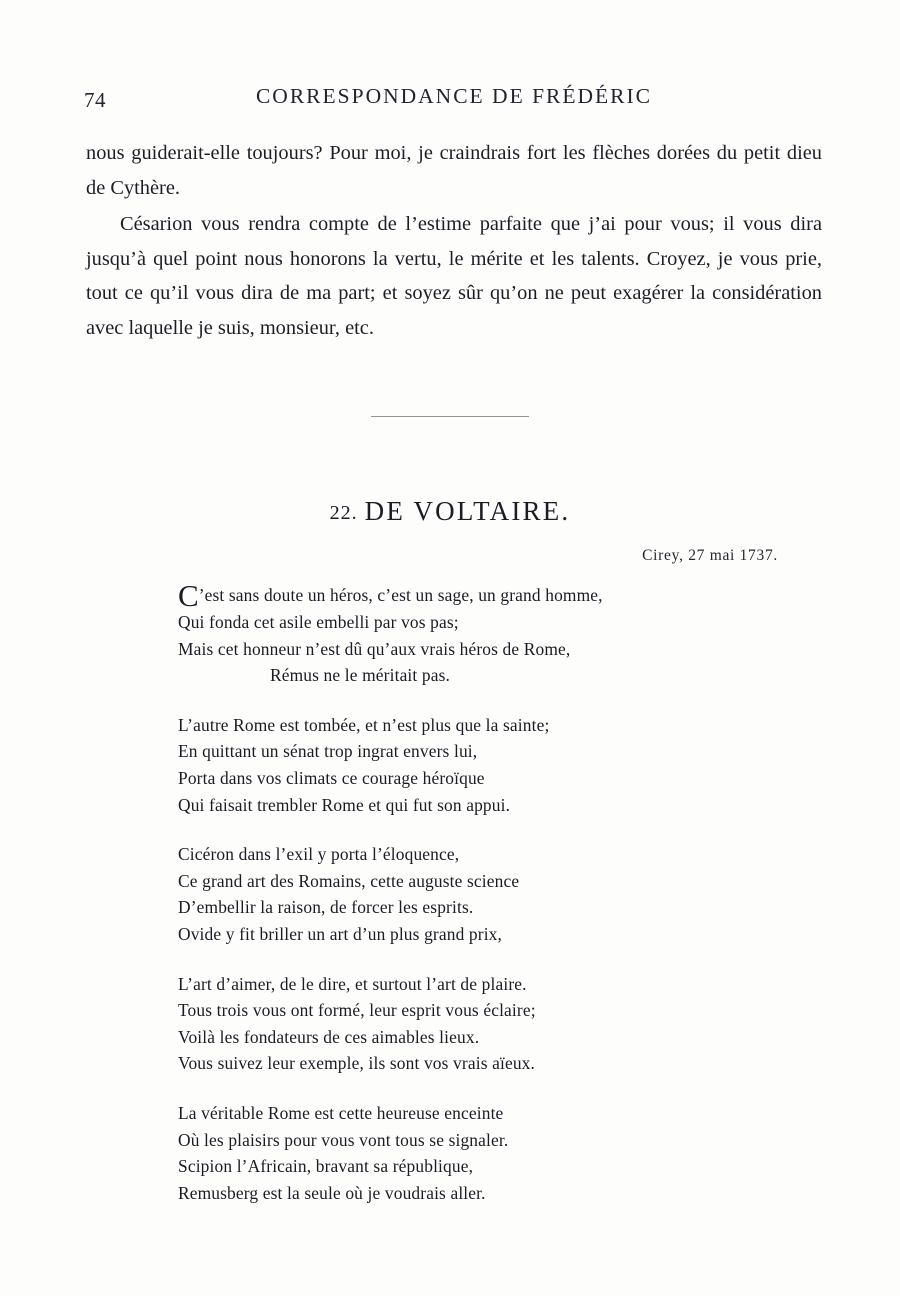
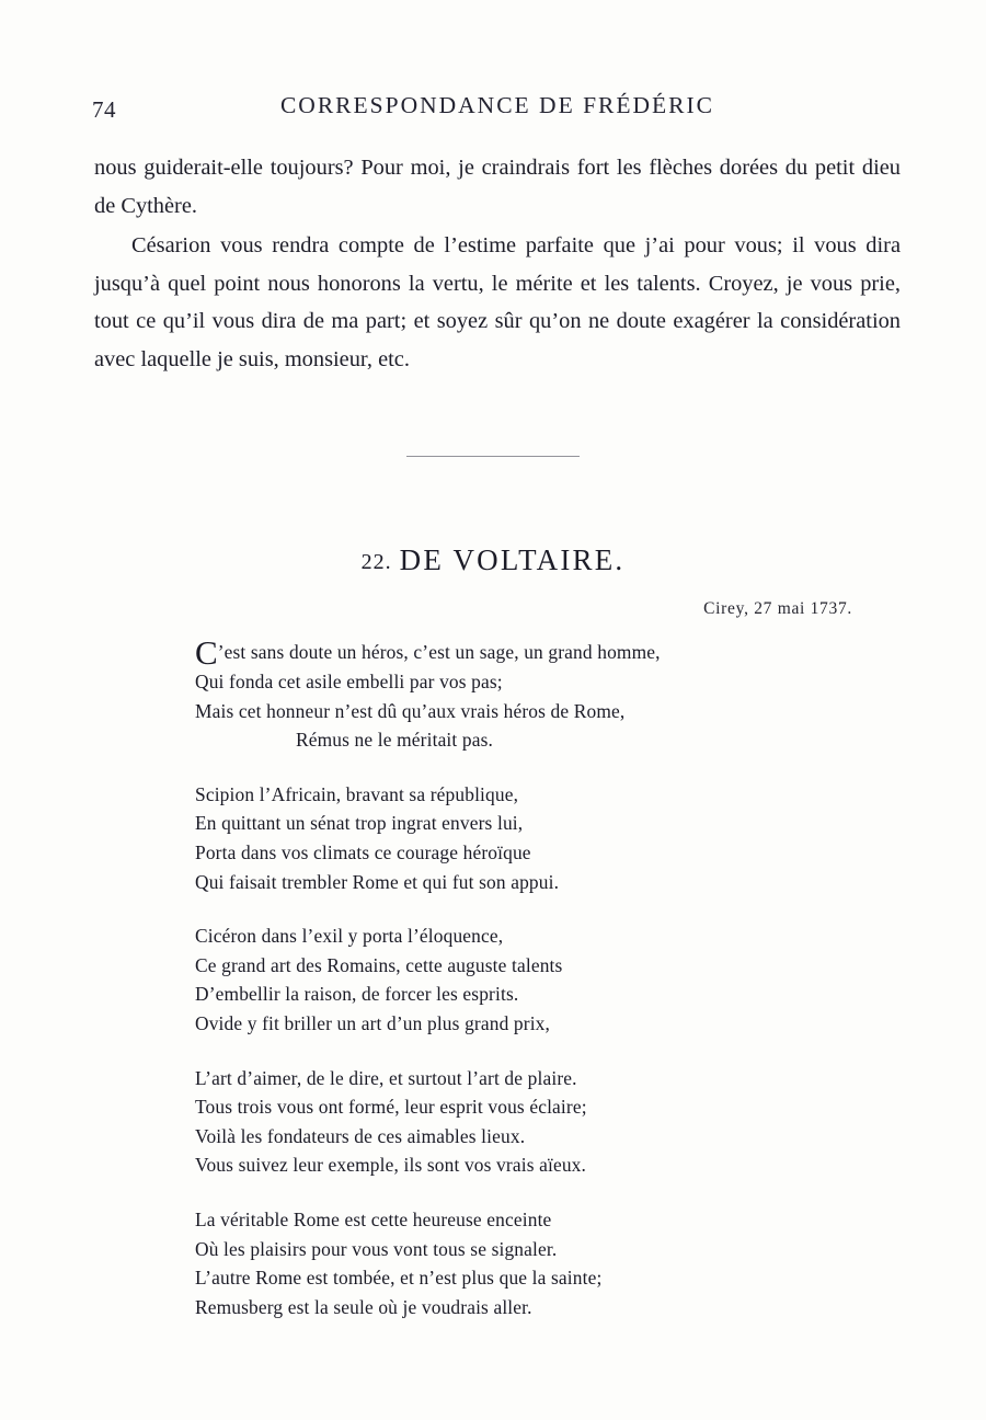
  74
  CORRESPONDANCE DE FRÉDÉRIC
  nous guiderait-elle toujours? Pour moi, je craindrais fort les flèches dorées du petit dieu de Cythère.
- Césarion vous rendra compte de l’estime parfaite que j’ai pour vous; il vous dira jusqu’à quel point nous honorons la vertu, le mérite et les talents. Croyez, je vous prie, tout ce qu’il vous dira de ma part; et soyez sûr qu’on ne peut exagérer la considération avec laquelle je suis, monsieur, etc.
+ Césarion vous rendra compte de l’estime parfaite que j’ai pour vous; il vous dira jusqu’à quel point nous honorons la vertu, le mérite et les talents. Croyez, je vous prie, tout ce qu’il vous dira de ma part; et soyez sûr qu’on ne doute exagérer la considération avec laquelle je suis, monsieur, etc.
  22. DE VOLTAIRE.
  Cirey, 27 mai 1737.
  C’est sans doute un héros, c’est un sage, un grand homme,
  Qui fonda cet asile embelli par vos pas;
  Mais cet honneur n’est dû qu’aux vrais héros de Rome,
  Rémus ne le méritait pas.
- L’autre Rome est tombée, et n’est plus que la sainte;
+ Scipion l’Africain, bravant sa république,
  En quittant un sénat trop ingrat envers lui,
  Porta dans vos climats ce courage héroïque
  Qui faisait trembler Rome et qui fut son appui.
  Cicéron dans l’exil y porta l’éloquence,
- Ce grand art des Romains, cette auguste science
+ Ce grand art des Romains, cette auguste talents
  D’embellir la raison, de forcer les esprits.
  Ovide y fit briller un art d’un plus grand prix,
  L’art d’aimer, de le dire, et surtout l’art de plaire.
  Tous trois vous ont formé, leur esprit vous éclaire;
  Voilà les fondateurs de ces aimables lieux.
  Vous suivez leur exemple, ils sont vos vrais aïeux.
  La véritable Rome est cette heureuse enceinte
  Où les plaisirs pour vous vont tous se signaler.
- Scipion l’Africain, bravant sa république,
+ L’autre Rome est tombée, et n’est plus que la sainte;
  Remusberg est la seule où je voudrais aller.
